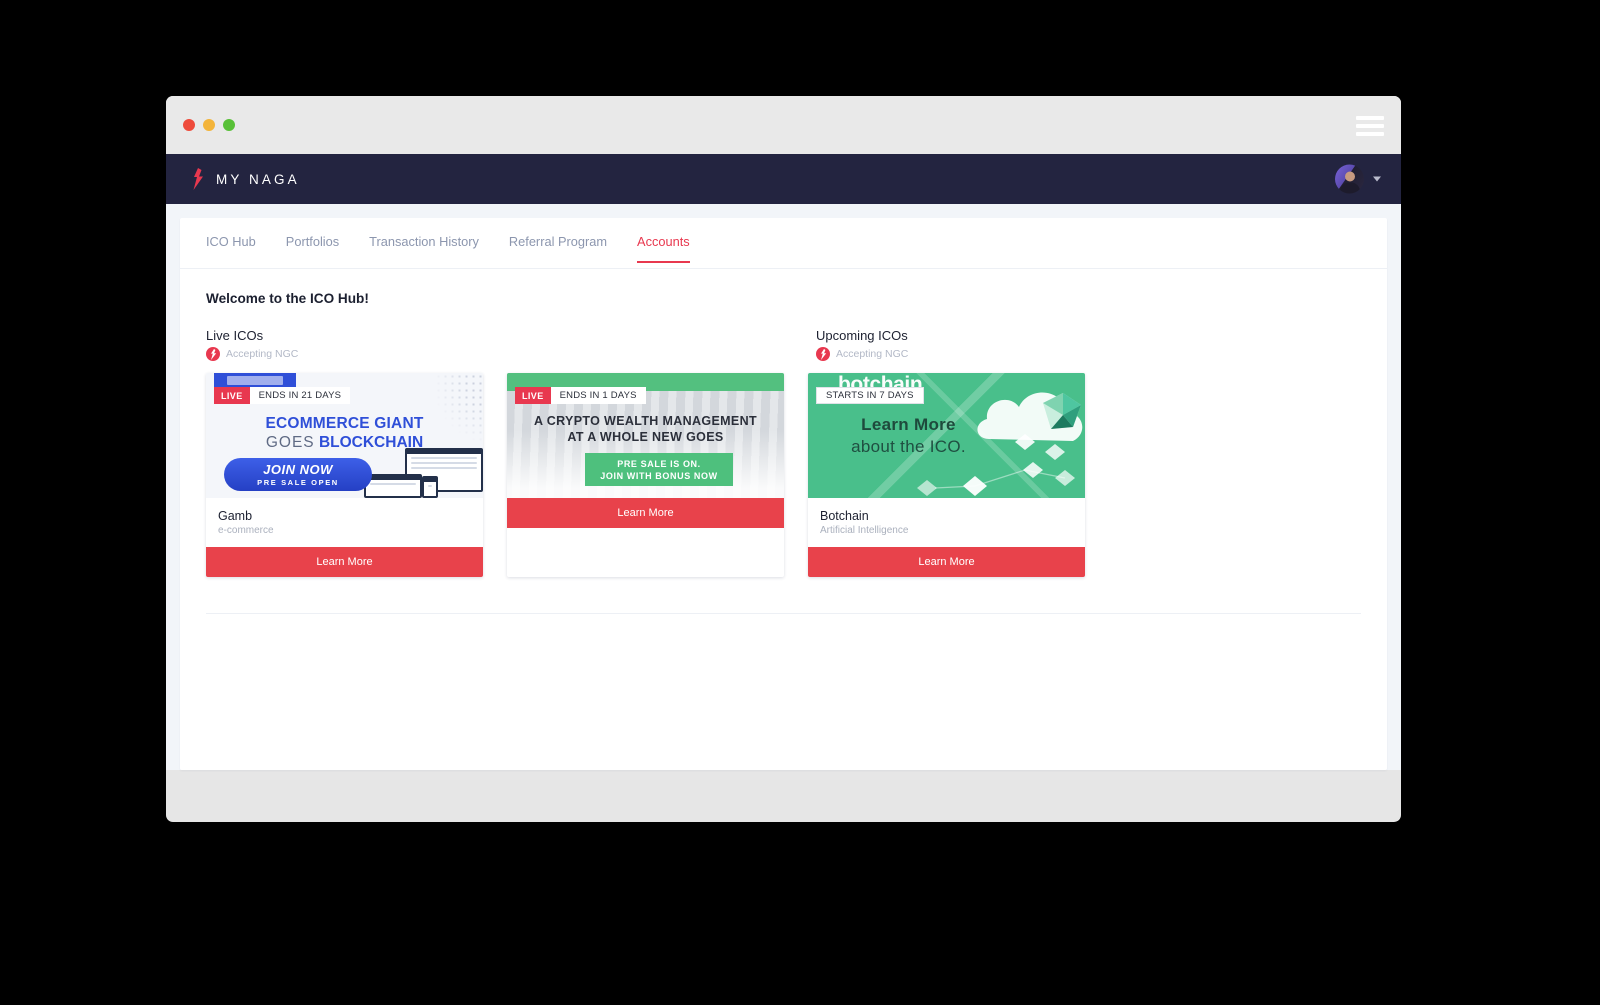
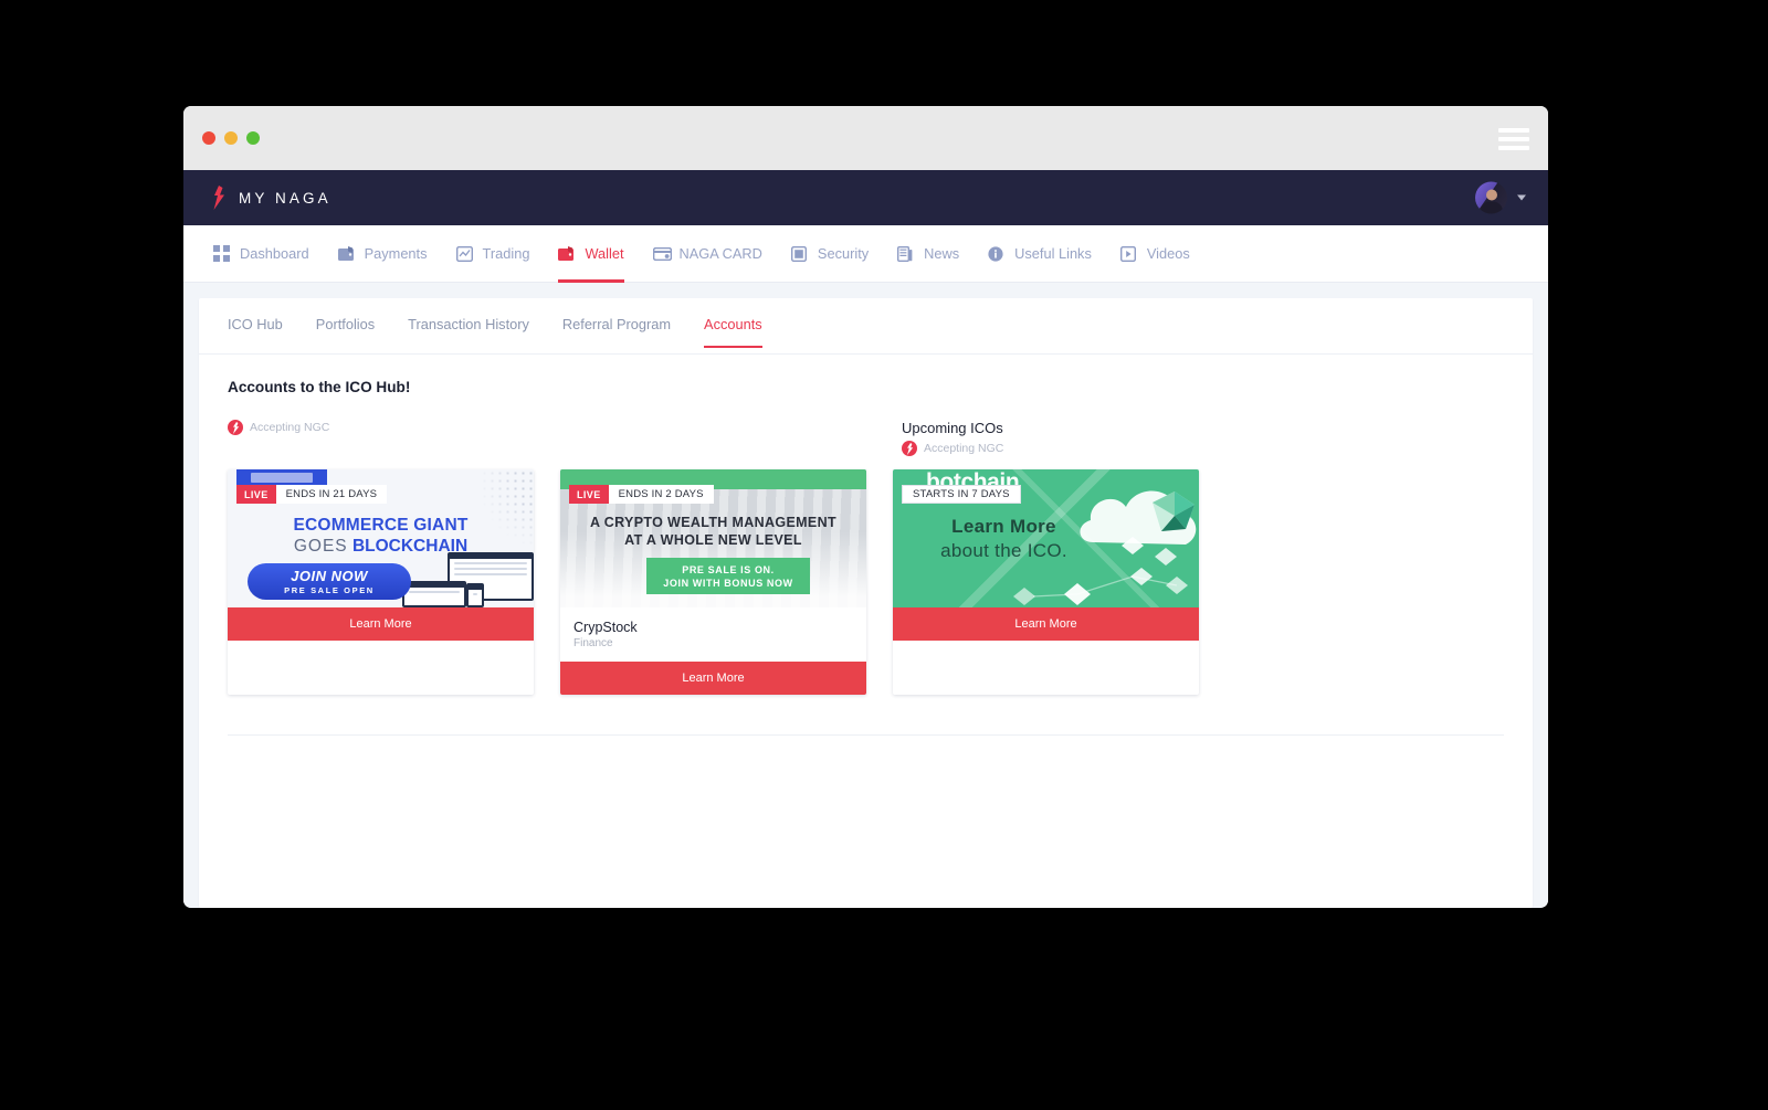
  MY NAGA
+ Dashboard
+ Payments
+ Trading
+ Wallet
+ NAGA CARD
+ Security
+ News
+ Useful Links
+ Videos
  ICO Hub
  Portfolios
  Transaction History
  Referral Program
  Accounts
- Welcome to the ICO Hub!
+ Accounts to the ICO Hub!
- Live ICOs
  Accepting NGC
  Upcoming ICOs
  Accepting NGC
  LIVE
  ENDS IN 21 DAYS
  ECOMMERCE GIANT
  GOES BLOCKCHAIN
  JOIN NOW
  PRE SALE OPEN
- Gamb
- e-commerce
  Learn More
  LIVE
- ENDS IN 1 DAYS
+ ENDS IN 2 DAYS
  A CRYPTO WEALTH MANAGEMENT
- AT A WHOLE NEW GOES
+ AT A WHOLE NEW LEVEL
  PRE SALE IS ON.
  JOIN WITH BONUS NOW
+ CrypStock
+ Finance
  Learn More
  botchain
  STARTS IN 7 DAYS
  Learn More
  about the ICO.
- Botchain
- Artificial Intelligence
  Learn More
